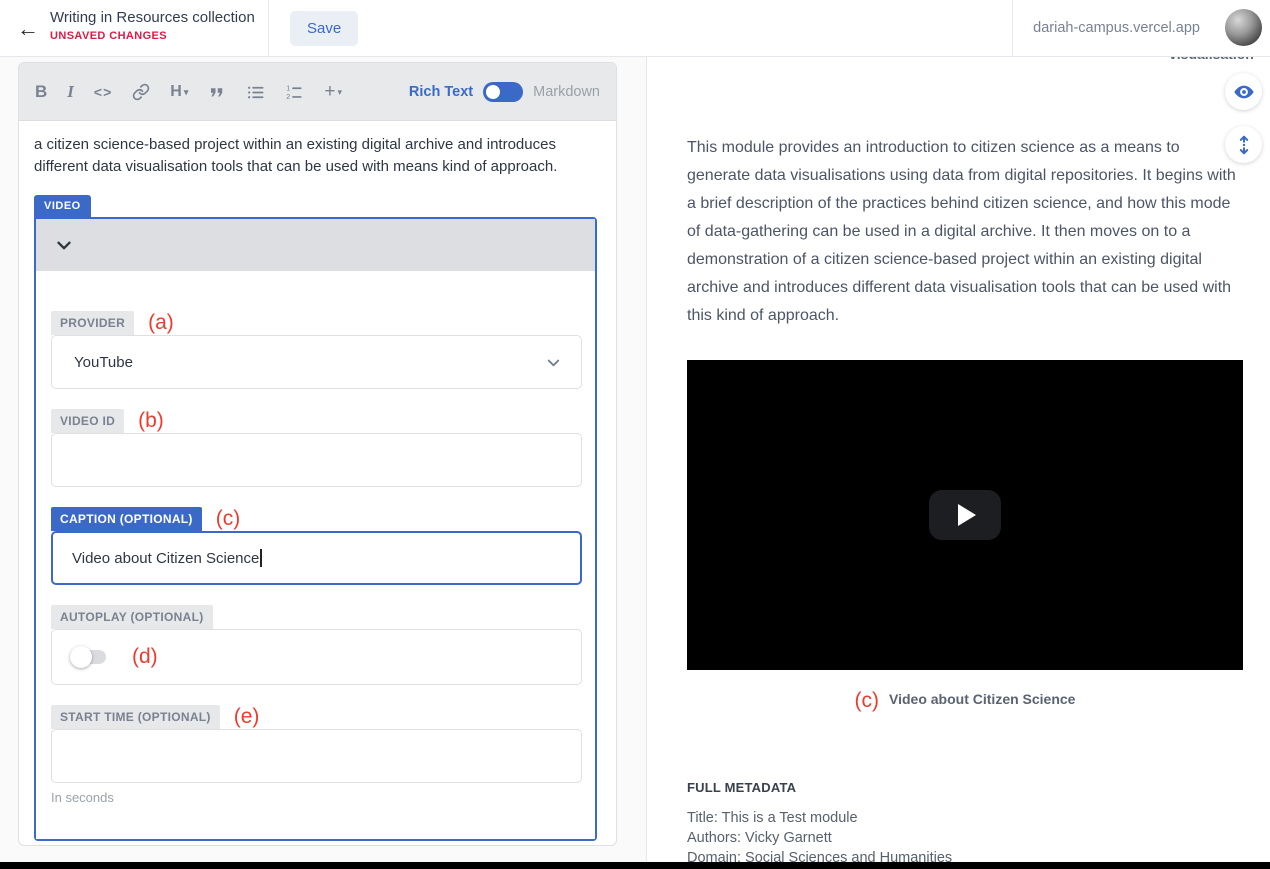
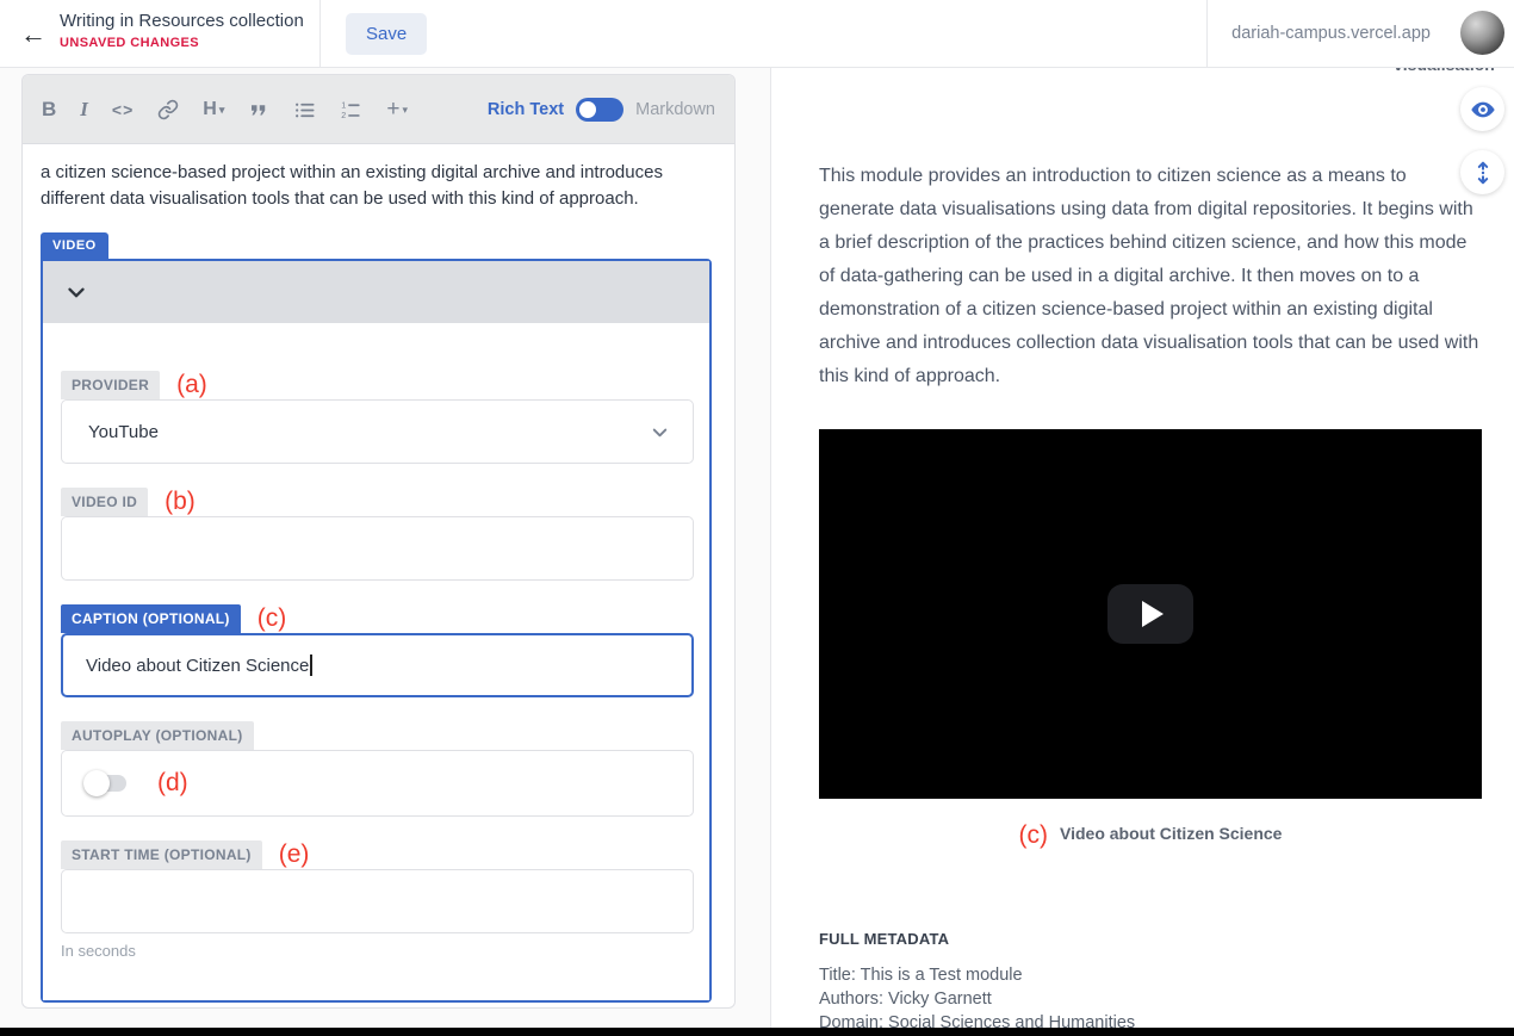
  ←
  Writing in Resources collection
  UNSAVED CHANGES
  Save
  dariah-campus.vercel.app
  B
  I
  <>
  H
  ▾
  1
  2
  +
  ▾
  Rich Text
  Markdown
- a citizen science-based project within an existing digital archive and introduces different data visualisation tools that can be used with means kind of approach.
+ a citizen science-based project within an existing digital archive and introduces different data visualisation tools that can be used with this kind of approach.
  VIDEO
  PROVIDER (a)
  YouTube
  VIDEO ID (b)
  CAPTION (OPTIONAL) (c)
  Video about Citizen Science
  AUTOPLAY (OPTIONAL)
  (d)
  START TIME (OPTIONAL) (e)
  In seconds
- This module provides an introduction to citizen science as a means to generate data visualisations using data from digital repositories. It begins with a brief description of the practices behind citizen science, and how this mode of data-gathering can be used in a digital archive. It then moves on to a demonstration of a citizen science-based project within an existing digital archive and introduces different data visualisation tools that can be used with this kind of approach.
+ This module provides an introduction to citizen science as a means to generate data visualisations using data from digital repositories. It begins with a brief description of the practices behind citizen science, and how this mode of data-gathering can be used in a digital archive. It then moves on to a demonstration of a citizen science-based project within an existing digital archive and introduces collection data visualisation tools that can be used with this kind of approach.
  (c) Video about Citizen Science
  FULL METADATA
  Title: This is a Test module
  Authors: Vicky Garnett
  Domain: Social Sciences and Humanities
